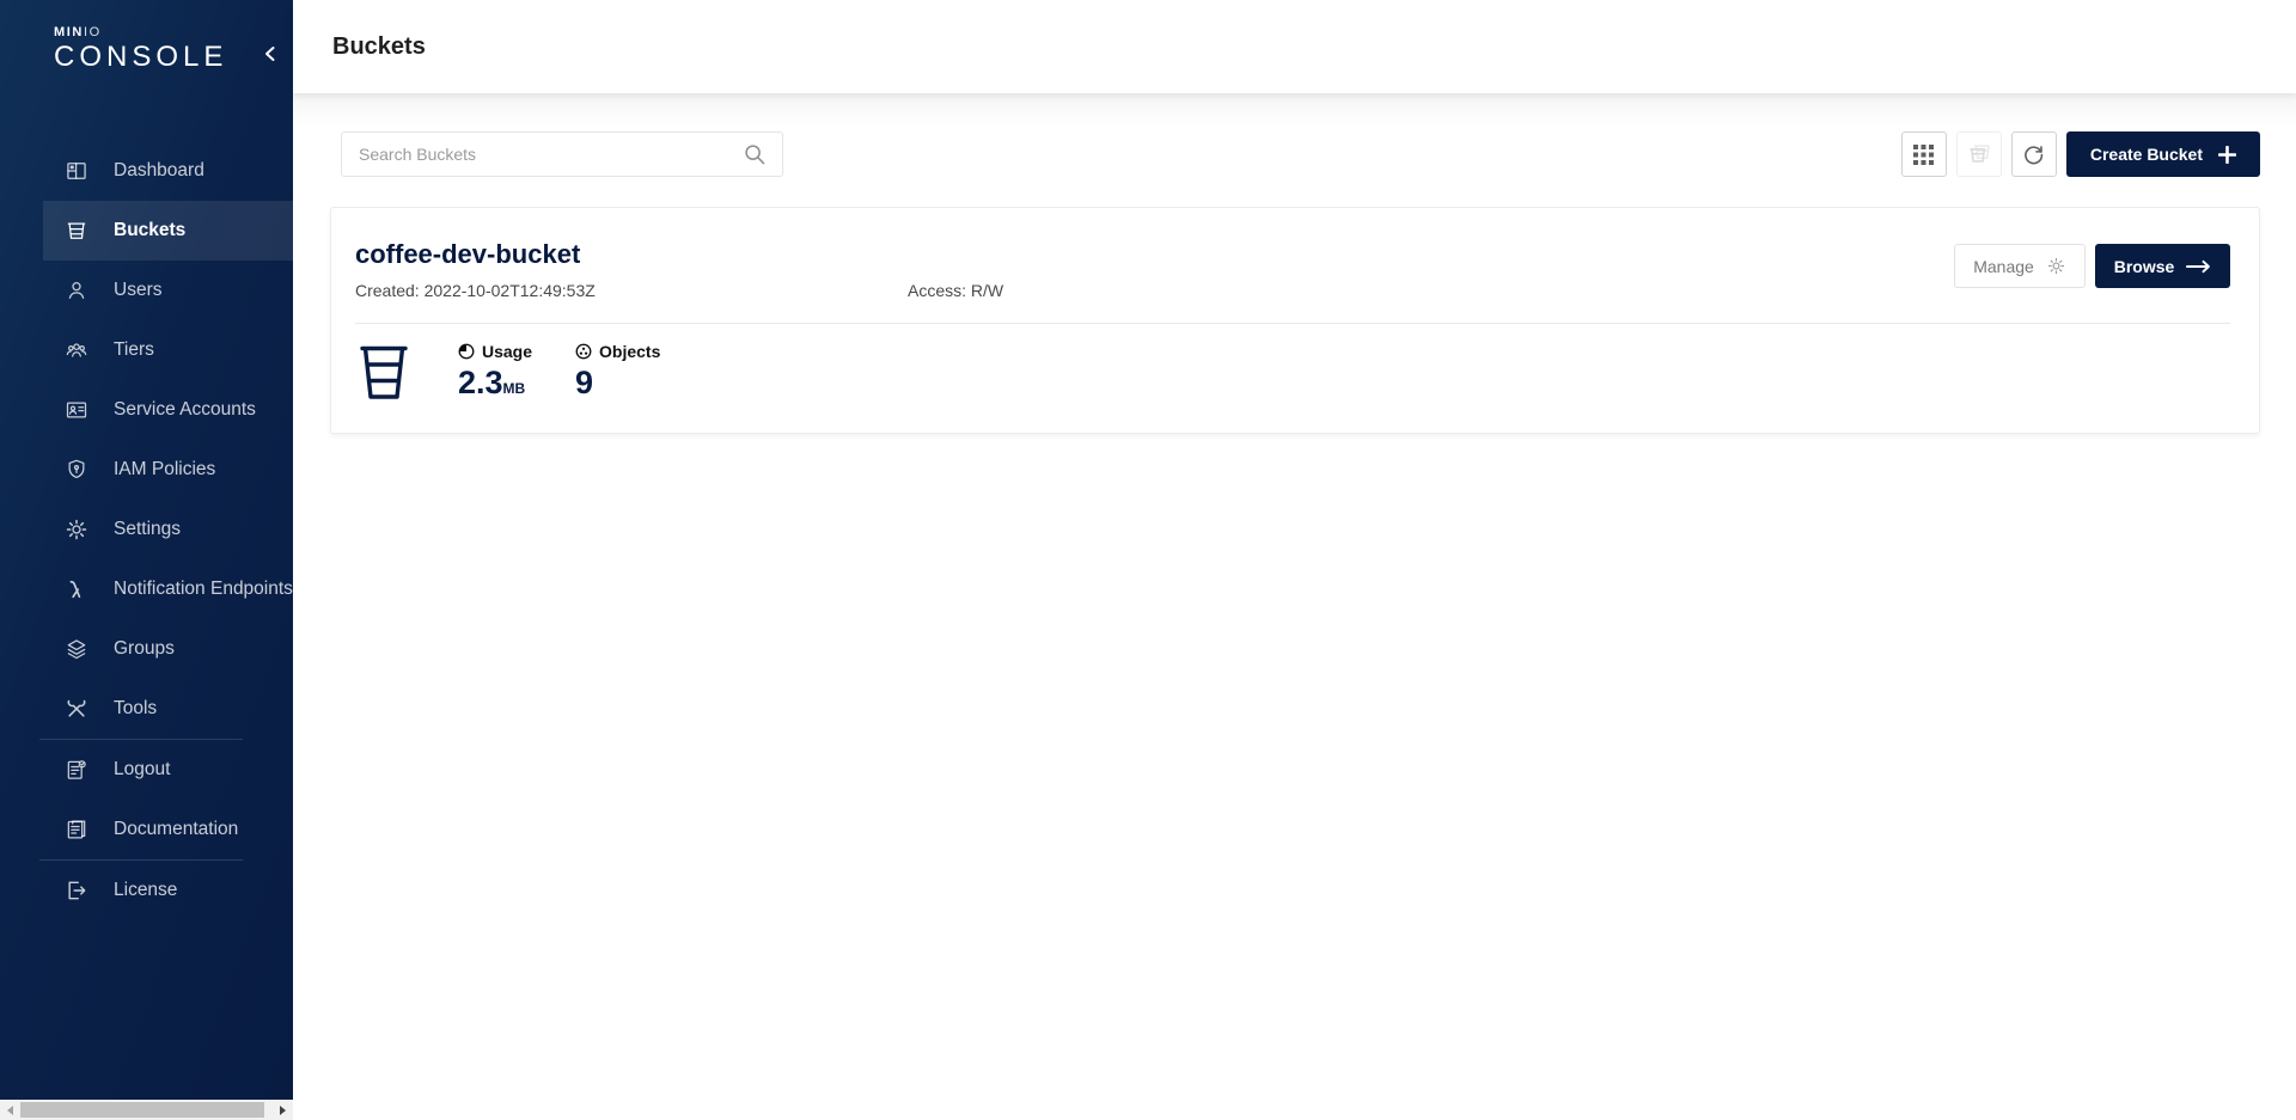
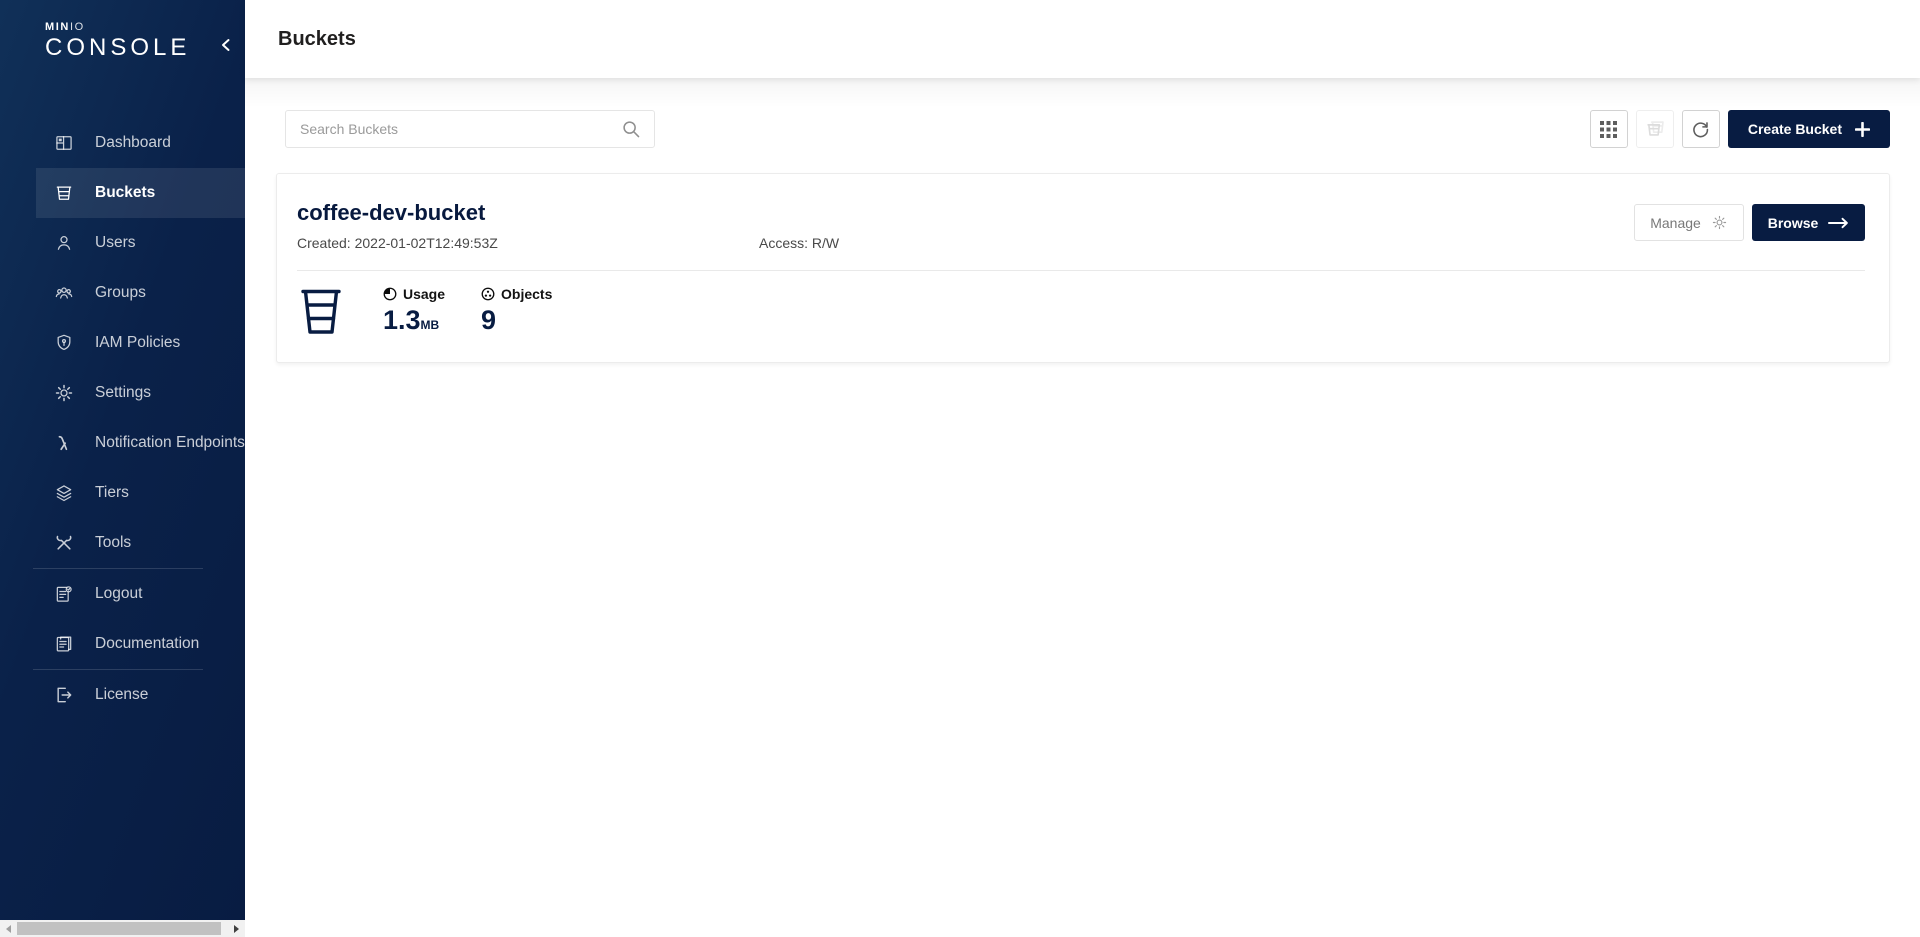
  MINIO
  CONSOLE
  Dashboard
  Buckets
  Users
- Tiers
+ Groups
- Service Accounts
  IAM Policies
  Settings
  Notification Endpoints
- Groups
+ Tiers
  Tools
  Logout
  Documentation
  License
  Buckets
  Search Buckets
  Create Bucket
  coffee-dev-bucket
- Created: 2022-10-02T12:49:53Z
+ Created: 2022-01-02T12:49:53Z
  Access: R/W
  Manage
  Browse
  Usage
- 2.3MB
+ 1.3MB
  Objects
  9
